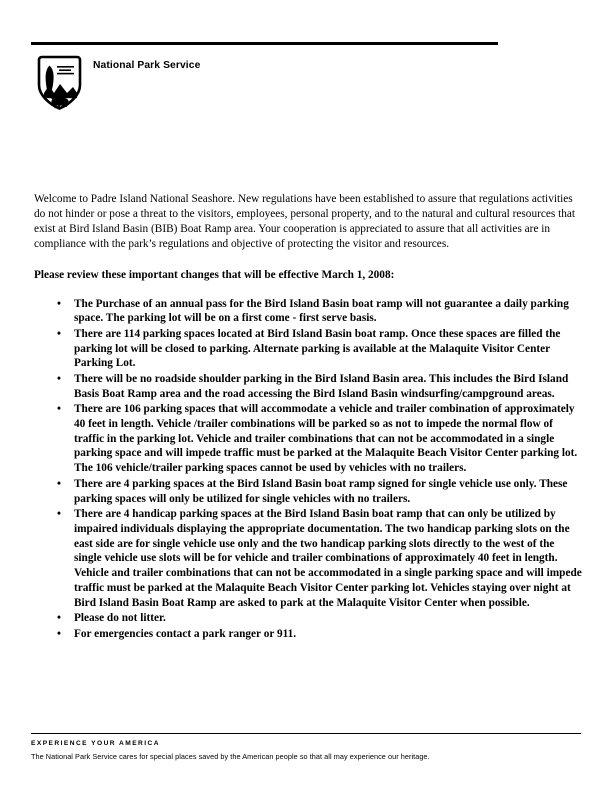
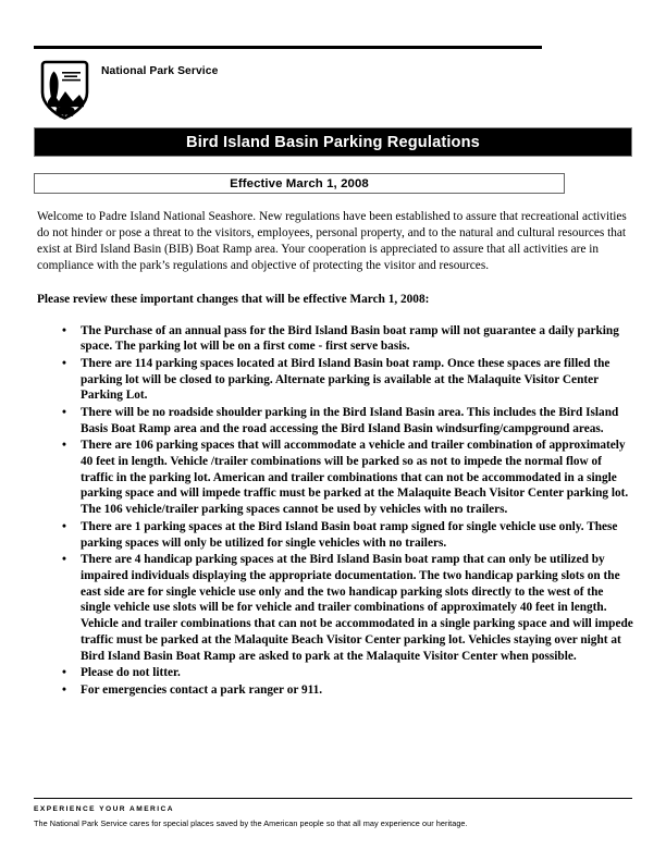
  National Park Service
+ Bird Island Basin Parking Regulations
+ Effective March 1, 2008
- Welcome to Padre Island National Seashore. New regulations have been established to assure that regulations activities do not hinder or pose a threat to the visitors, employees, personal property, and to the natural and cultural resources that exist at Bird Island Basin (BIB) Boat Ramp area. Your cooperation is appreciated to assure that all activities are in compliance with the park’s regulations and objective of protecting the visitor and resources.
+ Welcome to Padre Island National Seashore. New regulations have been established to assure that recreational activities do not hinder or pose a threat to the visitors, employees, personal property, and to the natural and cultural resources that exist at Bird Island Basin (BIB) Boat Ramp area. Your cooperation is appreciated to assure that all activities are in compliance with the park’s regulations and objective of protecting the visitor and resources.
  Please review these important changes that will be effective March 1, 2008:
  •
  The Purchase of an annual pass for the Bird Island Basin boat ramp will not guarantee a daily parking space. The parking lot will be on a first come - first serve basis.
  •
  There are 114 parking spaces located at Bird Island Basin boat ramp. Once these spaces are filled the parking lot will be closed to parking. Alternate parking is available at the Malaquite Visitor Center Parking Lot.
  •
  There will be no roadside shoulder parking in the Bird Island Basin area. This includes the Bird Island Basis Boat Ramp area and the road accessing the Bird Island Basin windsurfing/campground areas.
  •
- There are 106 parking spaces that will accommodate a vehicle and trailer combination of approximately 40 feet in length. Vehicle /trailer combinations will be parked so as not to impede the normal flow of traffic in the parking lot. Vehicle and trailer combinations that can not be accommodated in a single parking space and will impede traffic must be parked at the Malaquite Beach Visitor Center parking lot. The 106 vehicle/trailer parking spaces cannot be used by vehicles with no trailers.
+ There are 106 parking spaces that will accommodate a vehicle and trailer combination of approximately 40 feet in length. Vehicle /trailer combinations will be parked so as not to impede the normal flow of traffic in the parking lot. American and trailer combinations that can not be accommodated in a single parking space and will impede traffic must be parked at the Malaquite Beach Visitor Center parking lot. The 106 vehicle/trailer parking spaces cannot be used by vehicles with no trailers.
  •
- There are 4 parking spaces at the Bird Island Basin boat ramp signed for single vehicle use only. These parking spaces will only be utilized for single vehicles with no trailers.
+ There are 1 parking spaces at the Bird Island Basin boat ramp signed for single vehicle use only. These parking spaces will only be utilized for single vehicles with no trailers.
  •
  There are 4 handicap parking spaces at the Bird Island Basin boat ramp that can only be utilized by impaired individuals displaying the appropriate documentation. The two handicap parking slots on the east side are for single vehicle use only and the two handicap parking slots directly to the west of the single vehicle use slots will be for vehicle and trailer combinations of approximately 40 feet in length. Vehicle and trailer combinations that can not be accommodated in a single parking space and will impede traffic must be parked at the Malaquite Beach Visitor Center parking lot. Vehicles staying over night at Bird Island Basin Boat Ramp are asked to park at the Malaquite Visitor Center when possible.
  •
  Please do not litter.
  •
  For emergencies contact a park ranger or 911.
  The National Park Service cares for special places saved by the American people so that all may experience our heritage.
